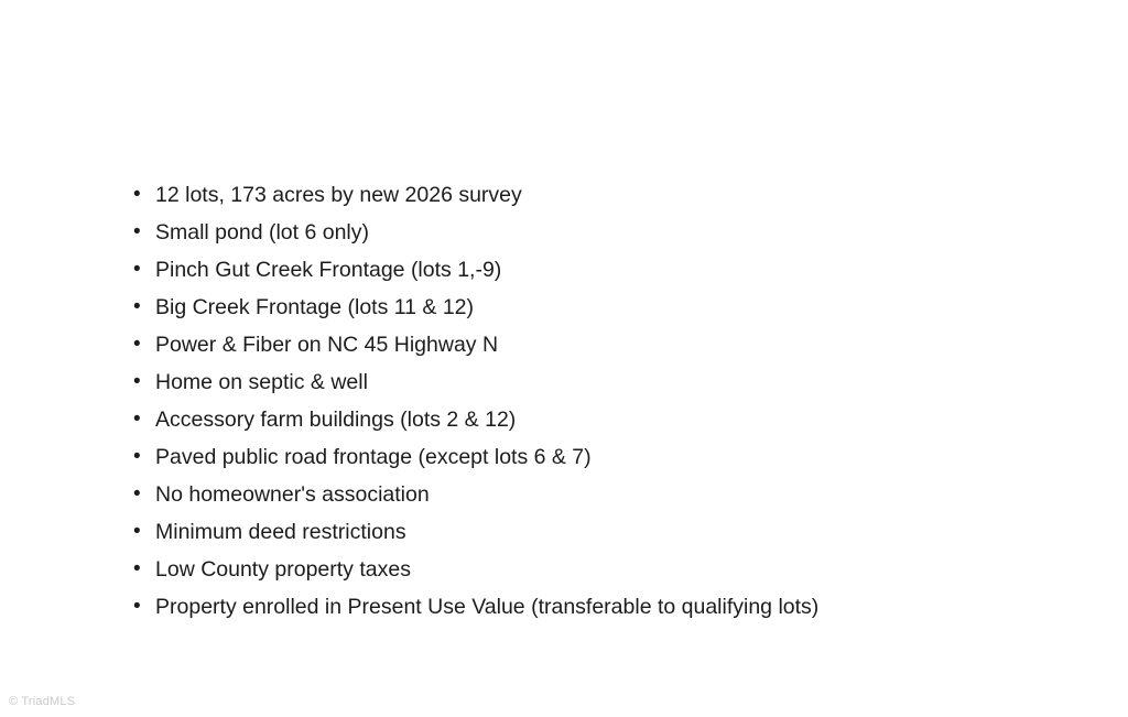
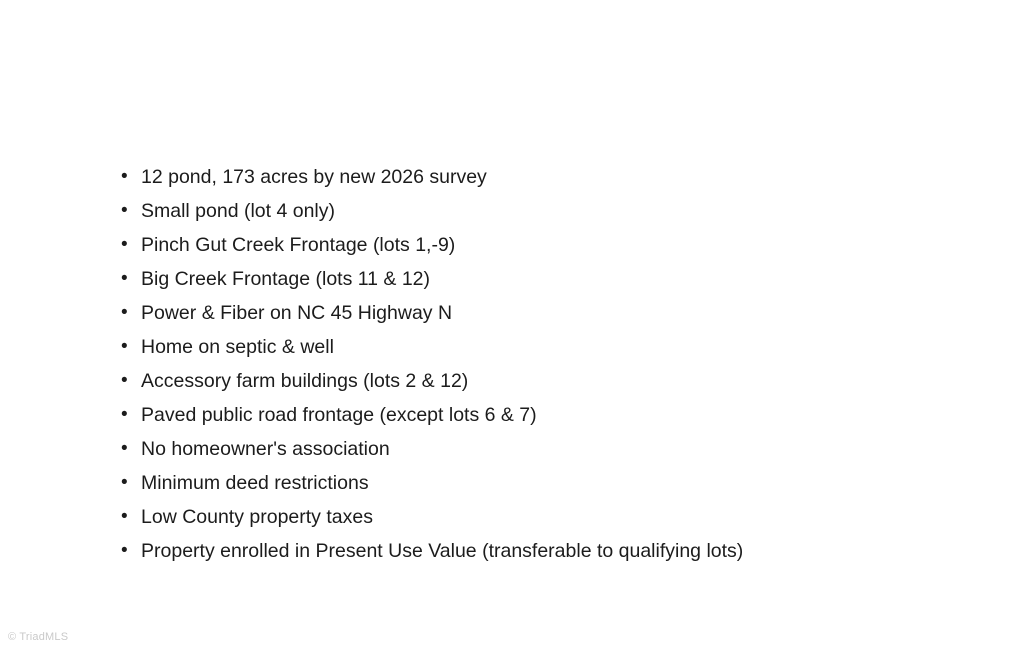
  •
- 12 lots, 173 acres by new 2026 survey
+ 12 pond, 173 acres by new 2026 survey
  •
- Small pond (lot 6 only)
+ Small pond (lot 4 only)
  •
  Pinch Gut Creek Frontage (lots 1,-9)
  •
  Big Creek Frontage (lots 11 & 12)
  •
  Power & Fiber on NC 45 Highway N
  •
  Home on septic & well
  •
  Accessory farm buildings (lots 2 & 12)
  •
  Paved public road frontage (except lots 6 & 7)
  •
  No homeowner's association
  •
  Minimum deed restrictions
  •
  Low County property taxes
  •
  Property enrolled in Present Use Value (transferable to qualifying lots)
  © TriadMLS
